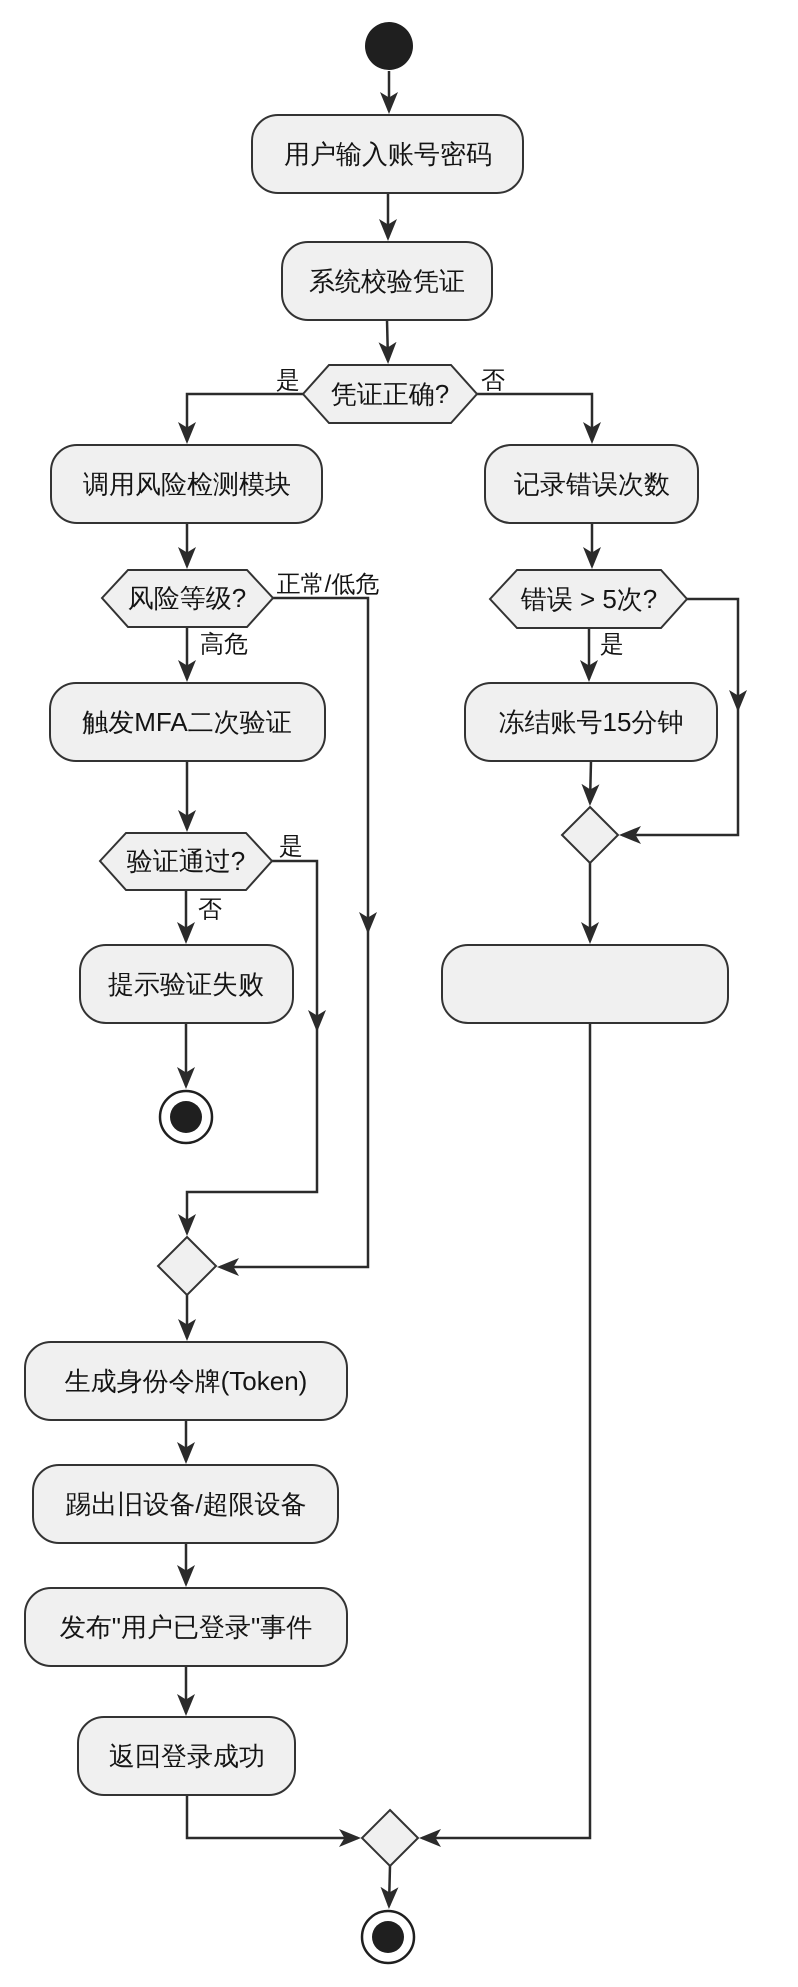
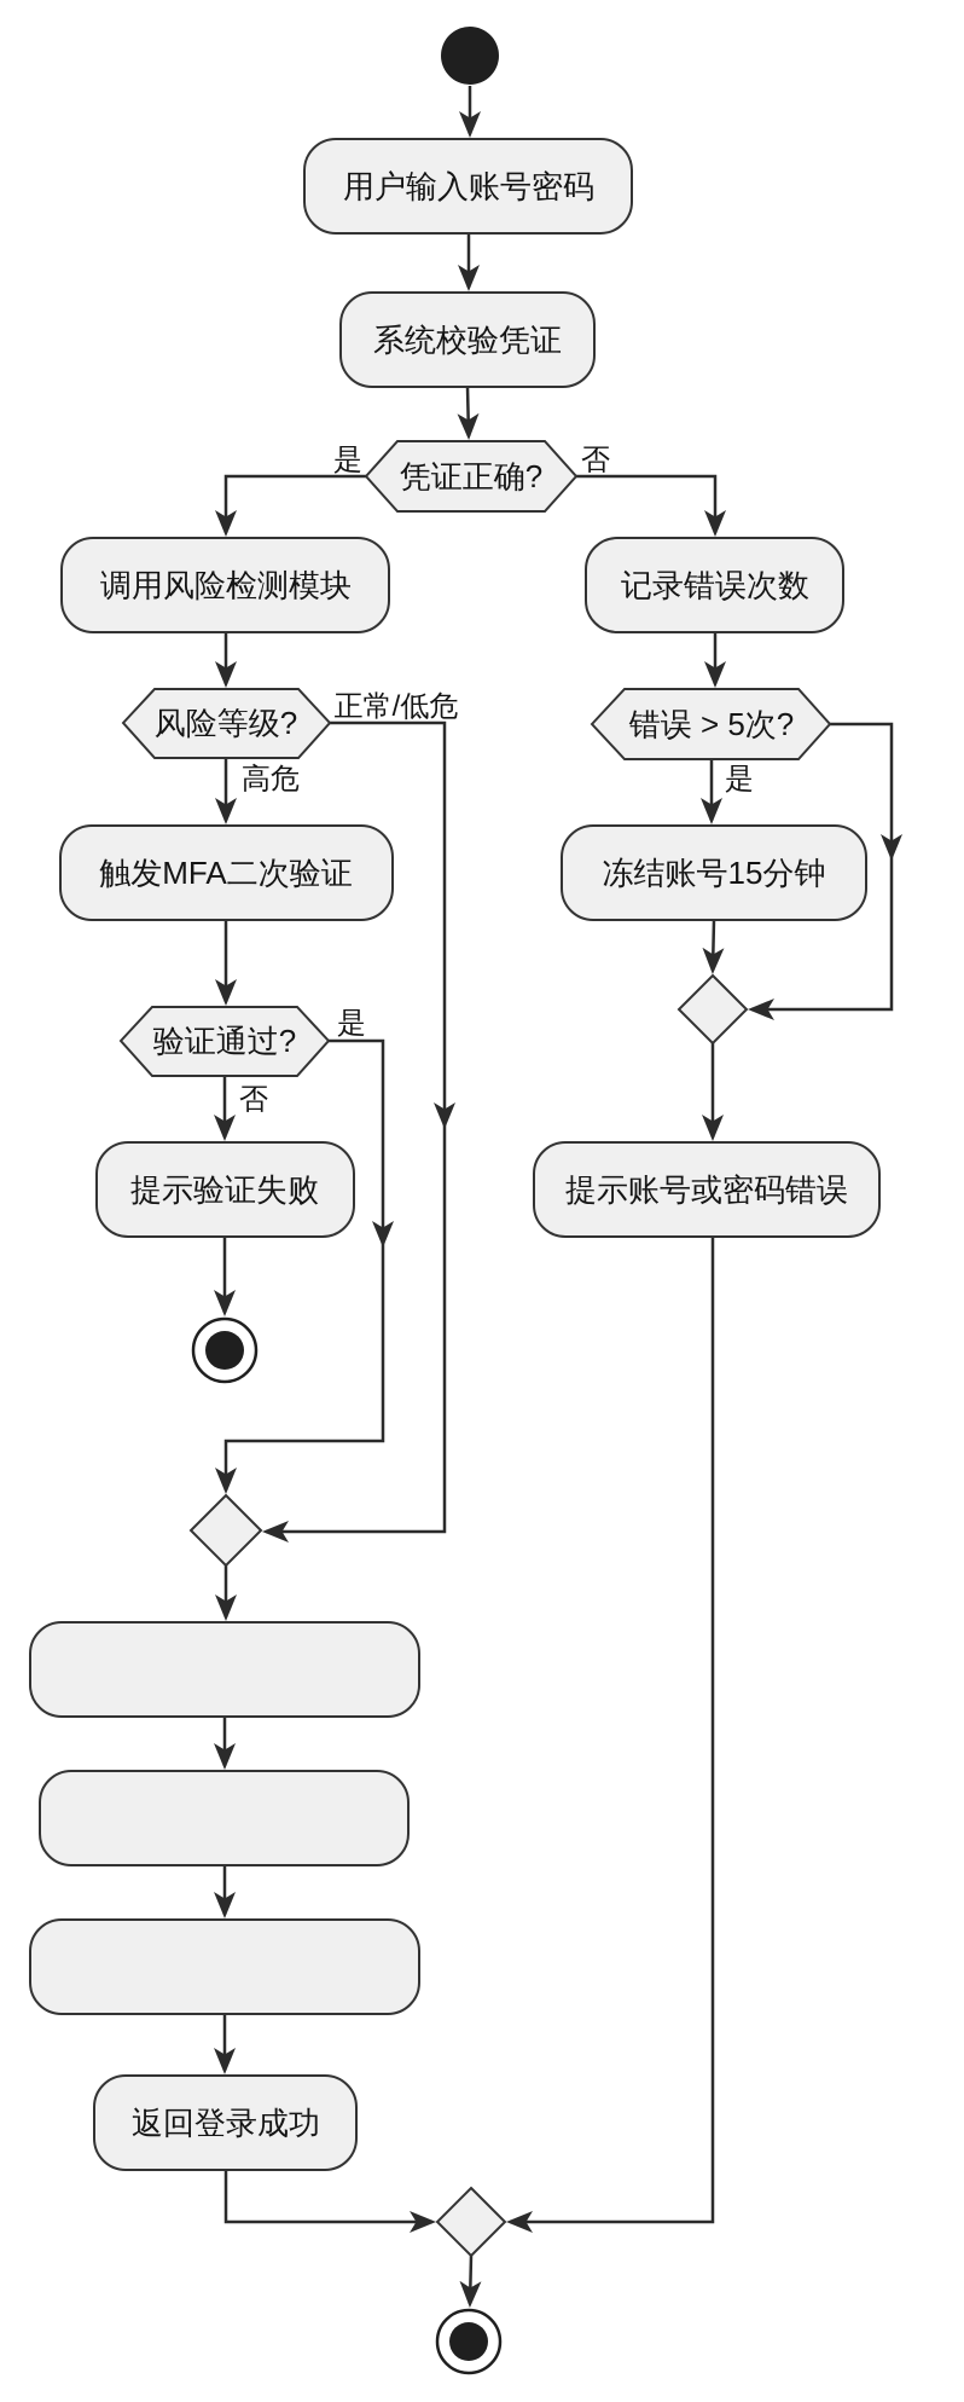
  用户输入账号密码
  系统校验凭证
  凭证正确?
  调用风险检测模块
  风险等级?
  触发MFA二次验证
  验证通过?
  提示验证失败
- 生成身份令牌(Token)
- 踢出旧设备/超限设备
- 发布"用户已登录"事件
  返回登录成功
  记录错误次数
  错误 > 5次?
  冻结账号15分钟
+ 提示账号或密码错误
  是
  否
  正常/低危
  高危
  是
  否
  是
